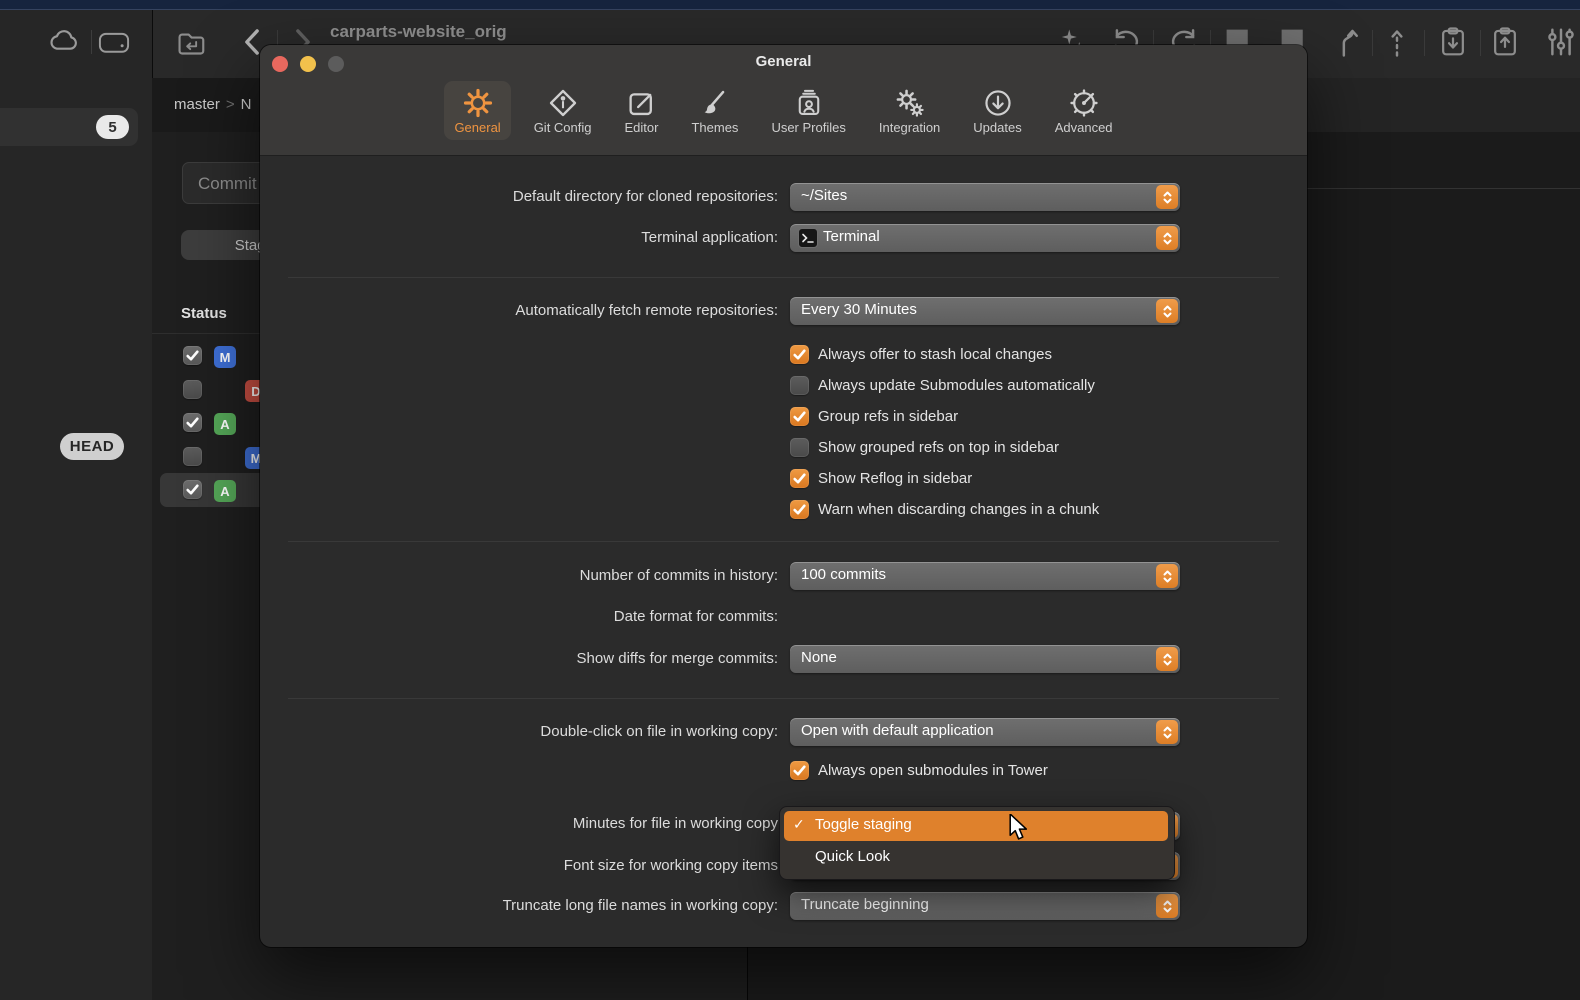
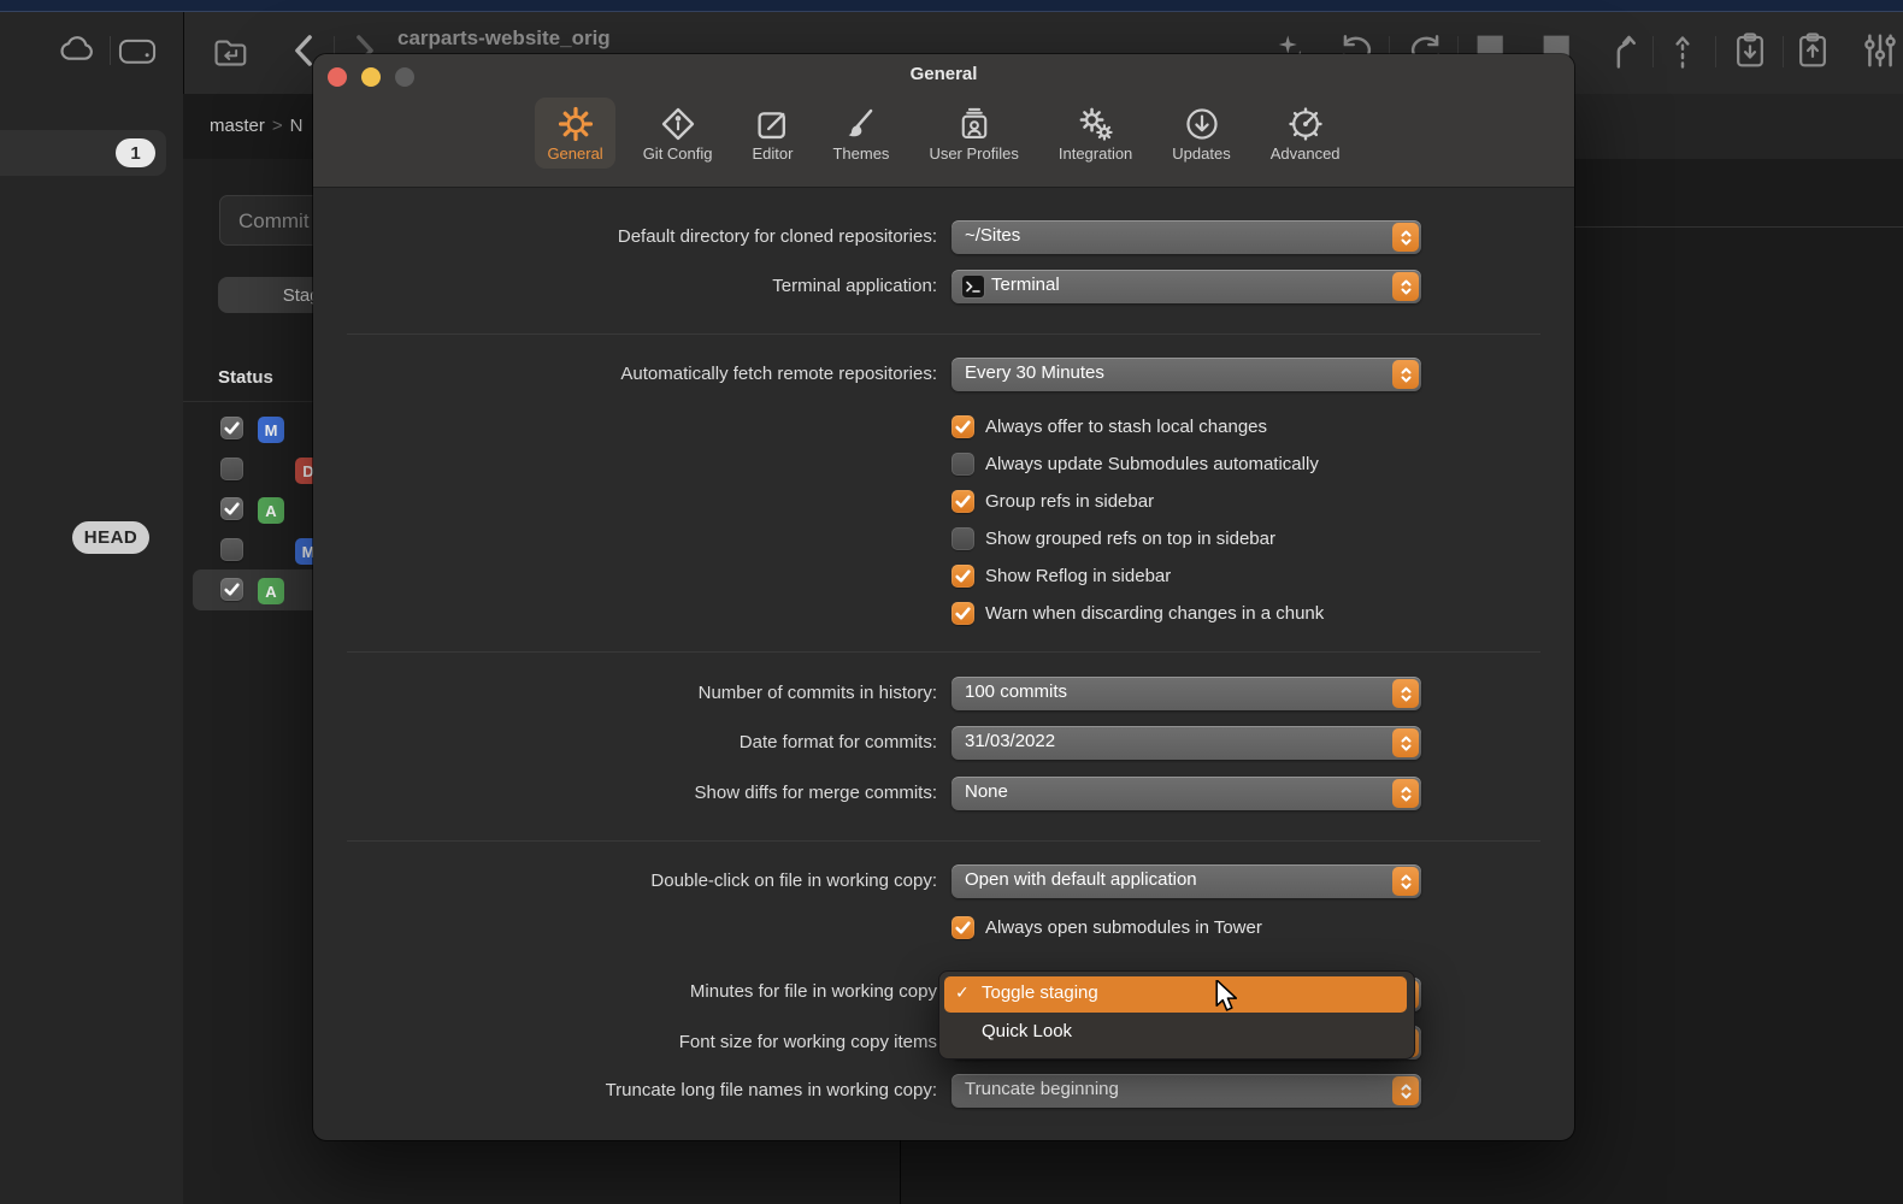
- 5
+ 1
  HEAD
  carparts-website_orig
  master > N
  Commit
  Status
  M
  D
  A
  M
  A
  General
  General
  Git Config
  Editor
  Themes
  User Profiles
  Integration
  Updates
  Advanced
  Default directory for cloned repositories:
  ~/Sites
  Terminal application:
  Terminal
  Automatically fetch remote repositories:
  Every 30 Minutes
  Always offer to stash local changes
  Always update Submodules automatically
  Group refs in sidebar
  Show grouped refs on top in sidebar
  Show Reflog in sidebar
  Warn when discarding changes in a chunk
  Number of commits in history:
  100 commits
  Date format for commits:
+ 31/03/2022
  Show diffs for merge commits:
  None
  Double-click on file in working copy:
  Open with default application
  Always open submodules in Tower
  Minutes for file in working copy
  Font size for working copy items
  Truncate long file names in working copy:
  Truncate beginning
  ✓
  Toggle staging
  Quick Look
